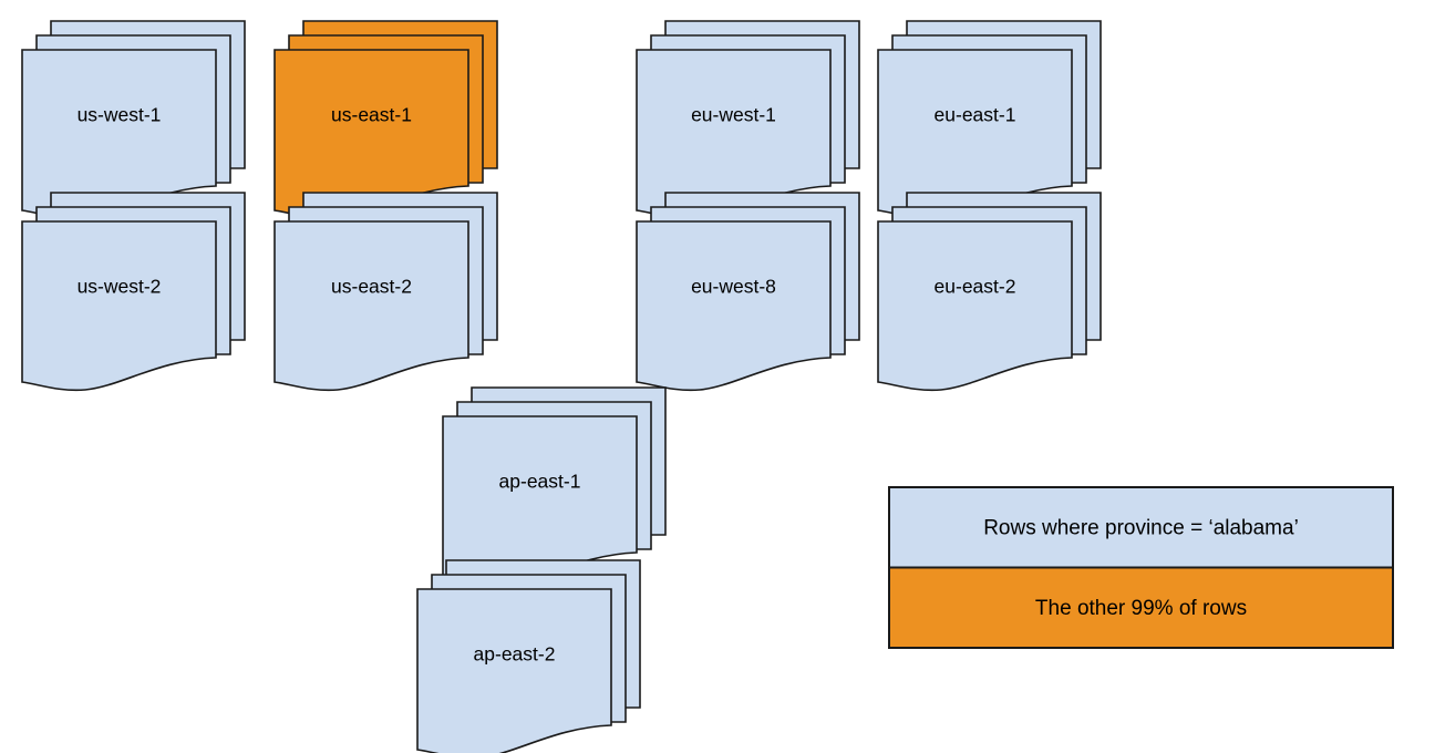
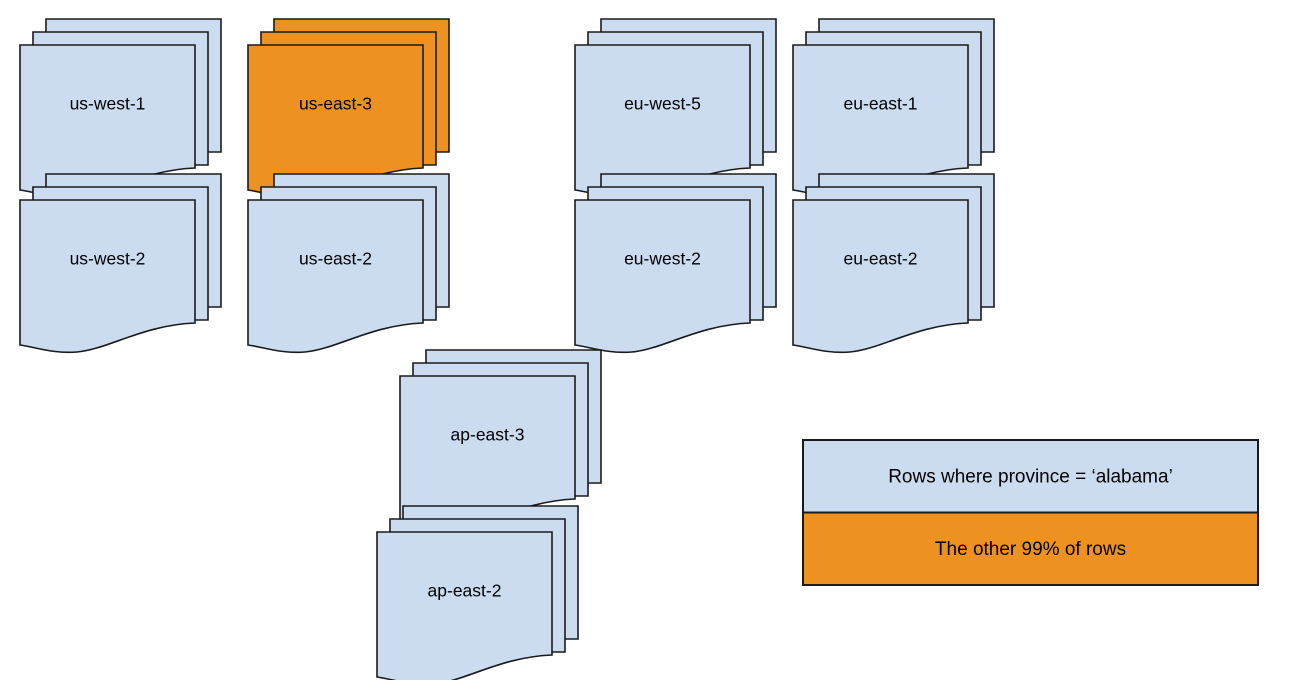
  us-west-1
- us-east-1
+ us-east-3
- eu-west-1
+ eu-west-5
  eu-east-1
  us-west-2
  us-east-2
- eu-west-8
+ eu-west-2
  eu-east-2
- ap-east-1
+ ap-east-3
  ap-east-2
  Rows where province = ‘alabama’
  The other 99% of rows
